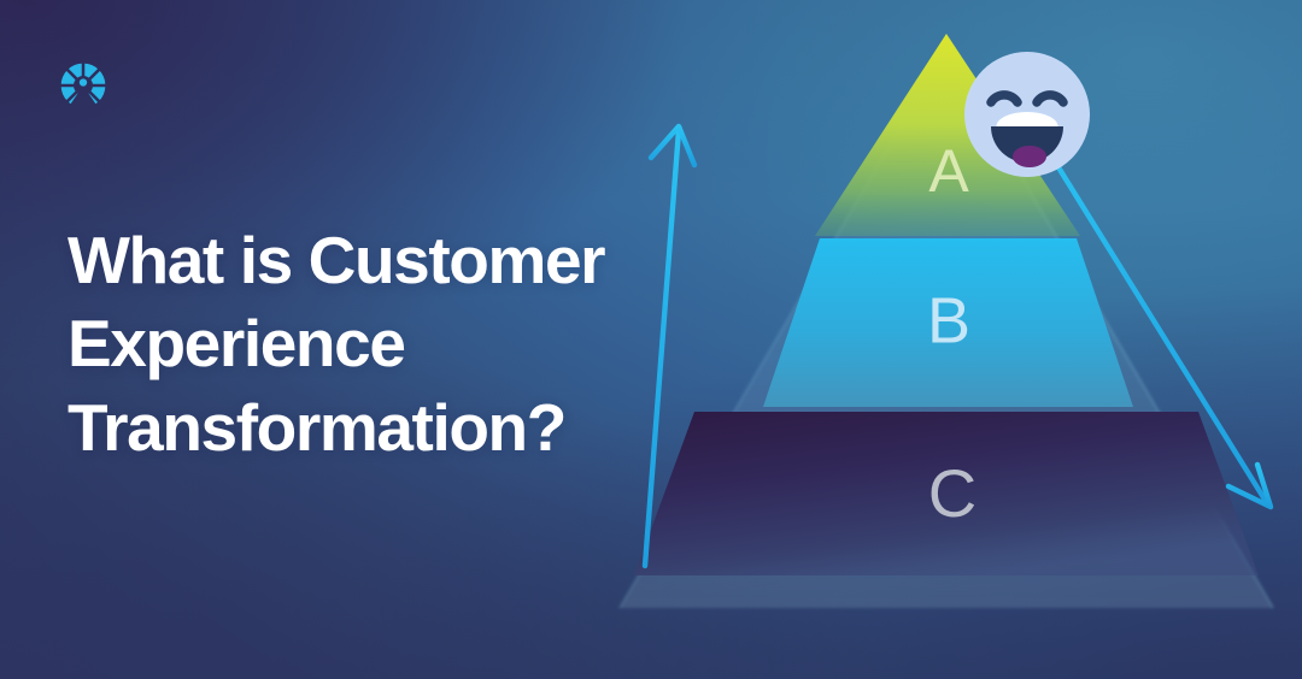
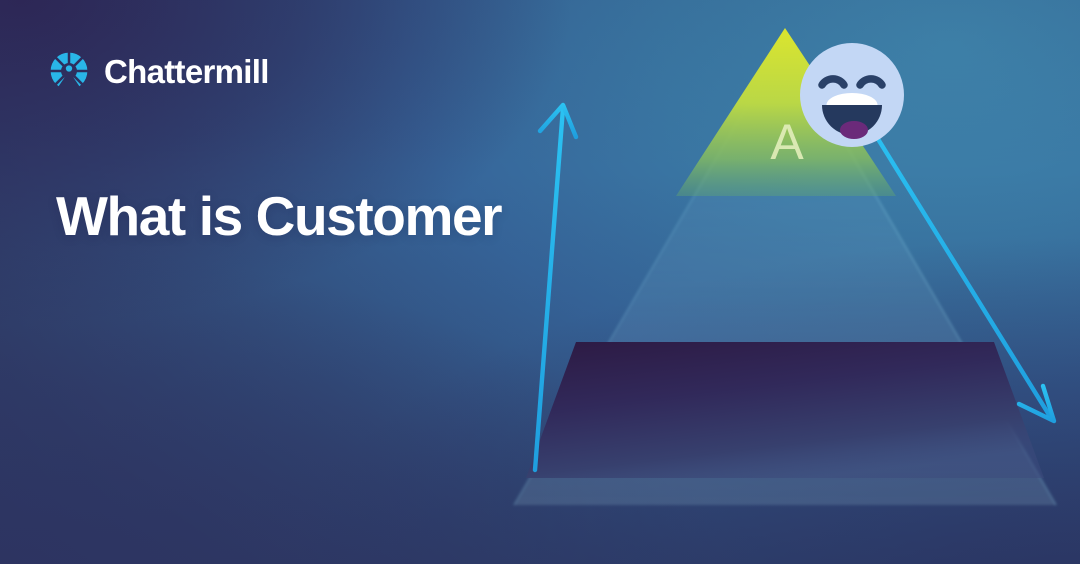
+ Chattermill
  What is Customer
- Experience
- Transformation?
- C
- B
  A
